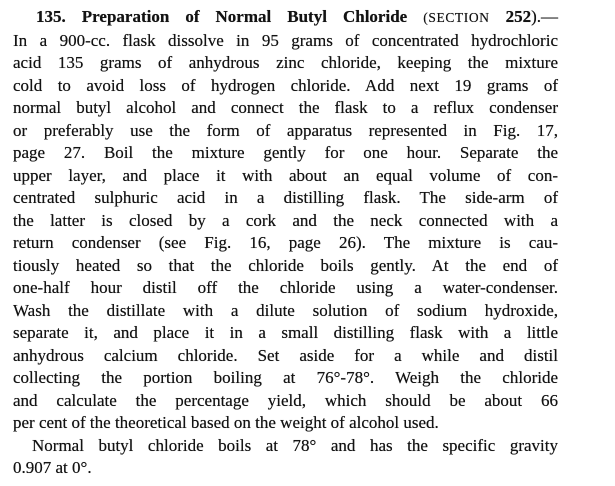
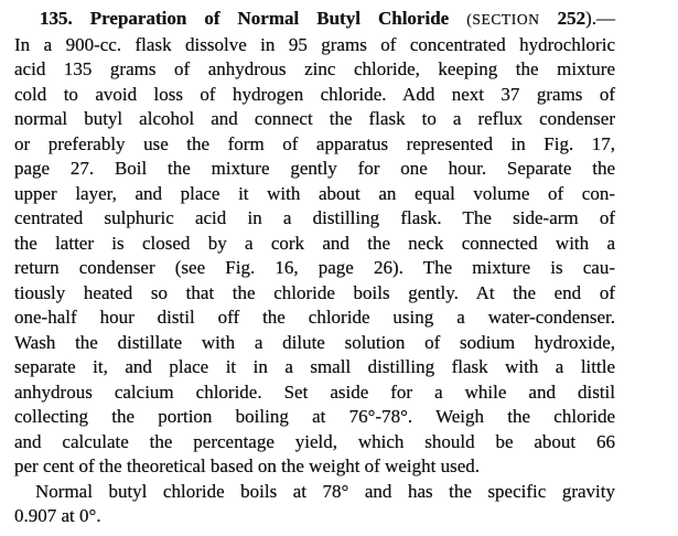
  135. Preparation of Normal Butyl Chloride (SECTION 252).—
  In a 900-cc. flask dissolve in 95 grams of concentrated hydrochloric
  acid 135 grams of anhydrous zinc chloride, keeping the mixture
- cold to avoid loss of hydrogen chloride. Add next 19 grams of
+ cold to avoid loss of hydrogen chloride. Add next 37 grams of
  normal butyl alcohol and connect the flask to a reflux condenser
  or preferably use the form of apparatus represented in Fig. 17,
  page 27. Boil the mixture gently for one hour. Separate the
  upper layer, and place it with about an equal volume of con-
  centrated sulphuric acid in a distilling flask. The side-arm of
  the latter is closed by a cork and the neck connected with a
  return condenser (see Fig. 16, page 26). The mixture is cau-
  tiously heated so that the chloride boils gently. At the end of
  one-half hour distil off the chloride using a water-condenser.
  Wash the distillate with a dilute solution of sodium hydroxide,
  separate it, and place it in a small distilling flask with a little
  anhydrous calcium chloride. Set aside for a while and distil
  collecting the portion boiling at 76°-78°. Weigh the chloride
  and calculate the percentage yield, which should be about 66
- per cent of the theoretical based on the weight of alcohol used.
+ per cent of the theoretical based on the weight of weight used.
  Normal butyl chloride boils at 78° and has the specific gravity
  0.907 at 0°.
